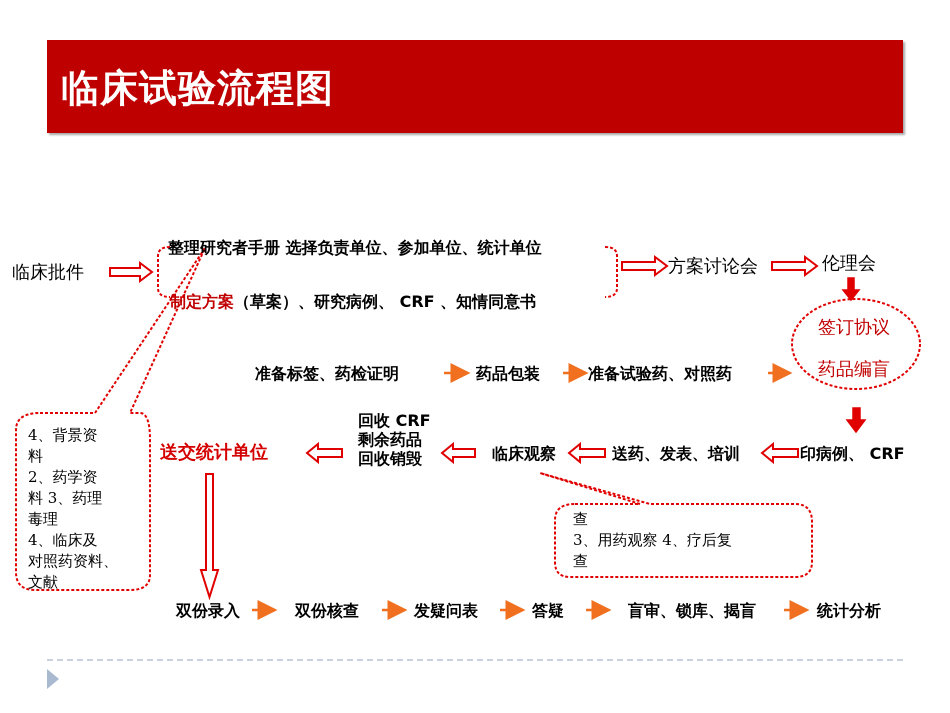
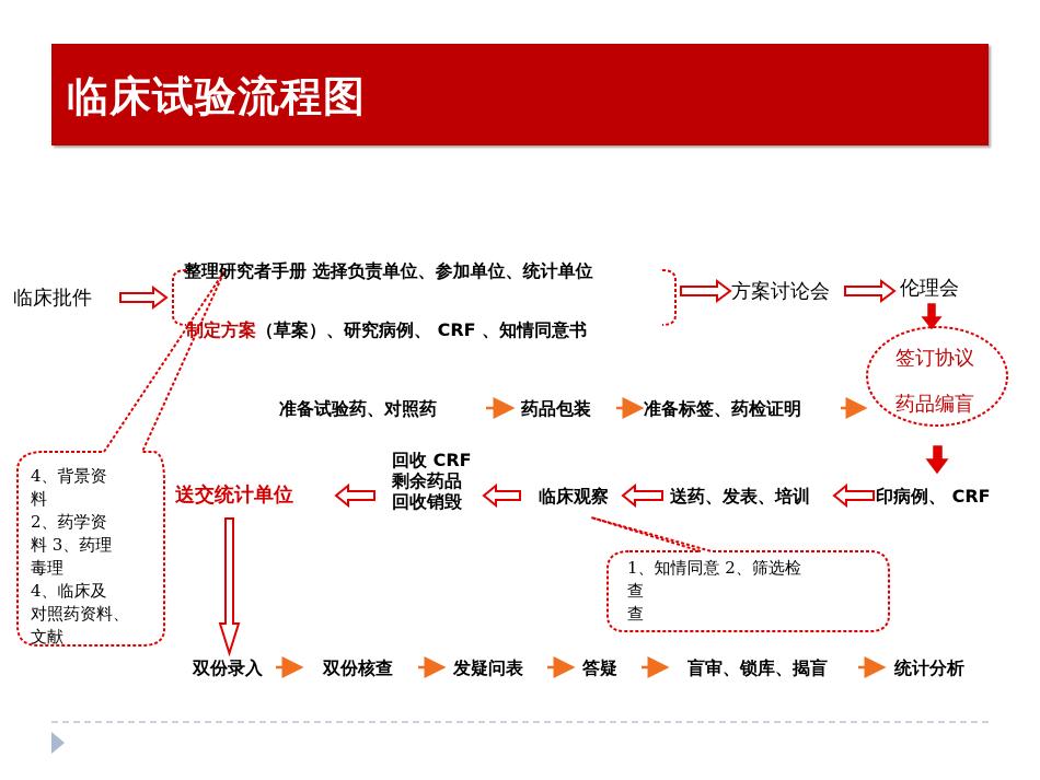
  临床试验流程图
  临床批件
  整理研究者手册 选择负责单位、参加单位、统计单位
  制定方案（草案）、研究病例、 CRF 、知情同意书
  方案讨论会
  伦理会
  签订协议
  药品编盲
- 准备标签、药检证明
+ 准备试验药、对照药
  药品包装
- 准备试验药、对照药
+ 准备标签、药检证明
  印病例、 CRF
  送药、发表、培训
  临床观察
  回收 CRF
  剩余药品
  回收销毁
  送交统计单位
  4、背景资
  料
  2、药学资
  料 3、药理
  毒理
  4、临床及
  对照药资料、
  文献
+ 1、知情同意 2、筛选检
  查
- 3、用药观察 4、疗后复
  查
  双份录入
  双份核查
  发疑问表
  答疑
  盲审、锁库、揭盲
  统计分析
